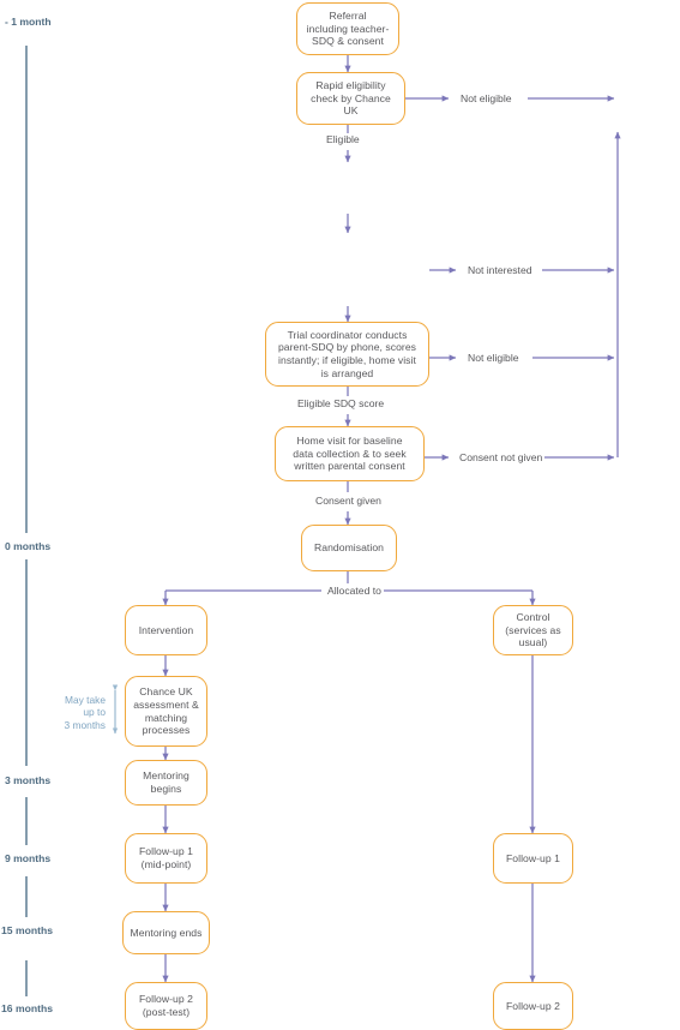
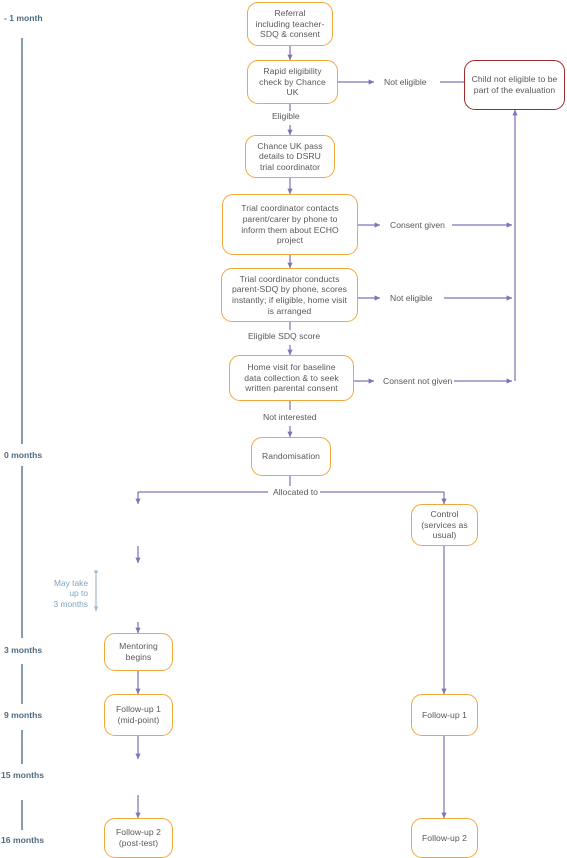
  - 1 month
  0 months
  3 months
  9 months
  15 months
  16 months
  May take
  up to
  3 months
  Referral
  including teacher-
  SDQ & consent
  Rapid eligibility
  check by Chance
  UK
+ Child not eligible to be
+ part of the evaluation
+ Chance UK pass
+ details to DSRU
+ trial coordinator
+ Trial coordinator contacts
+ parent/carer by phone to
+ inform them about ECHO
+ project
  Trial coordinator conducts
  parent-SDQ by phone, scores
  instantly; if eligible, home visit
  is arranged
  Home visit for baseline
  data collection & to seek
  written parental consent
  Randomisation
- Intervention
- Chance UK
- assessment &
- matching
- processes
  Mentoring
  begins
  Follow-up 1
  (mid-point)
- Mentoring ends
  Follow-up 2
  (post-test)
  Control
  (services as
  usual)
  Follow-up 1
  Follow-up 2
  Not eligible
  Eligible
- Not interested
+ Consent given
  Not eligible
  Eligible SDQ score
  Consent not given
- Consent given
+ Not interested
  Allocated to
